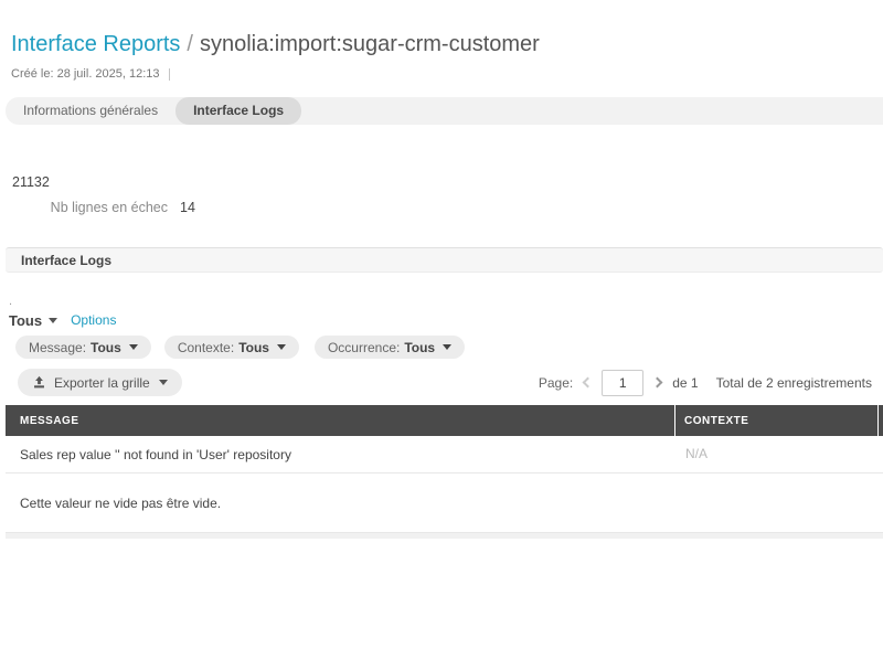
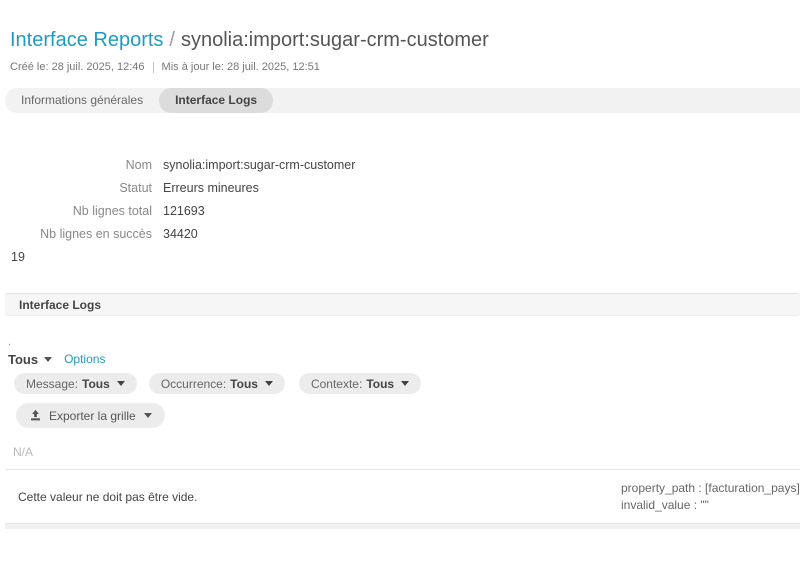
  Interface Reports / synolia:import:sugar-crm-customer
- Créé le: 28 juil. 2025, 12:13
+ Créé le: 28 juil. 2025, 12:46
+ Mis à jour le: 28 juil. 2025, 12:51
  Informations générales
  Interface Logs
+ Nom
+ synolia:import:sugar-crm-customer
+ Statut
+ Erreurs mineures
+ Nb lignes total
+ 121693
+ Nb lignes en succès
- 21132
+ 34420
- Nb lignes en échec
- 14
+ 19
  Interface Logs
  .
  Tous
  Options
  Message:
  Tous
- Contexte:
+ Occurrence:
  Tous
- Occurrence:
+ Contexte:
  Tous
  Exporter la grille
- Page:
- 1
- de 1
- Total de 2 enregistrements
- MESSAGE
- CONTEXTE
- Sales rep value '' not found in 'User' repository
  N/A
- Cette valeur ne vide pas être vide.
+ Cette valeur ne doit pas être vide.
+ property_path : [facturation_pays]
+ invalid_value : ""
